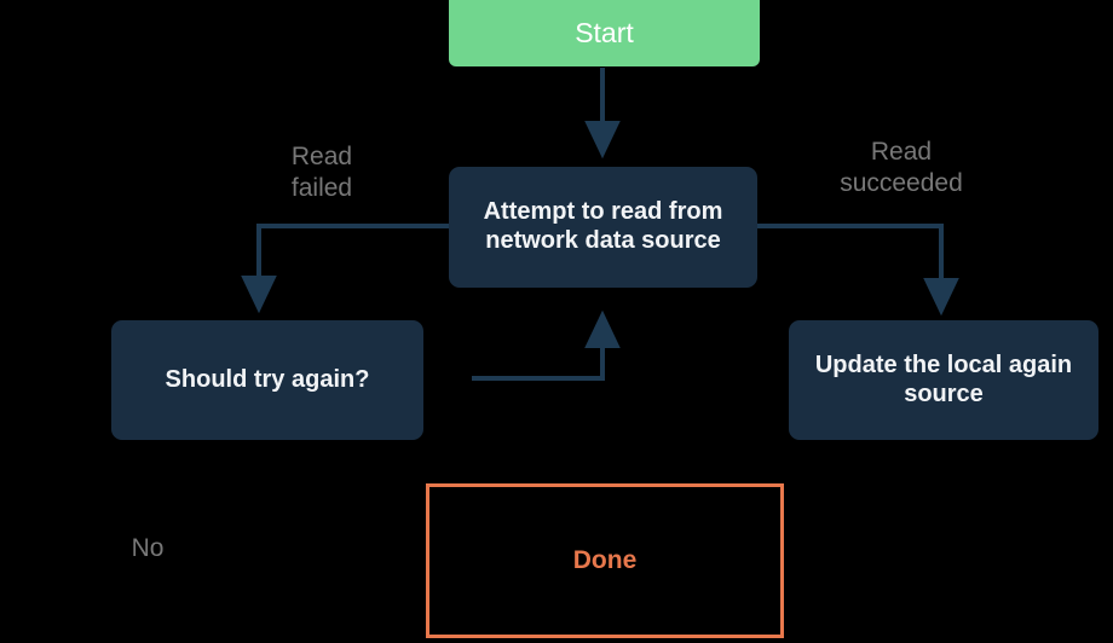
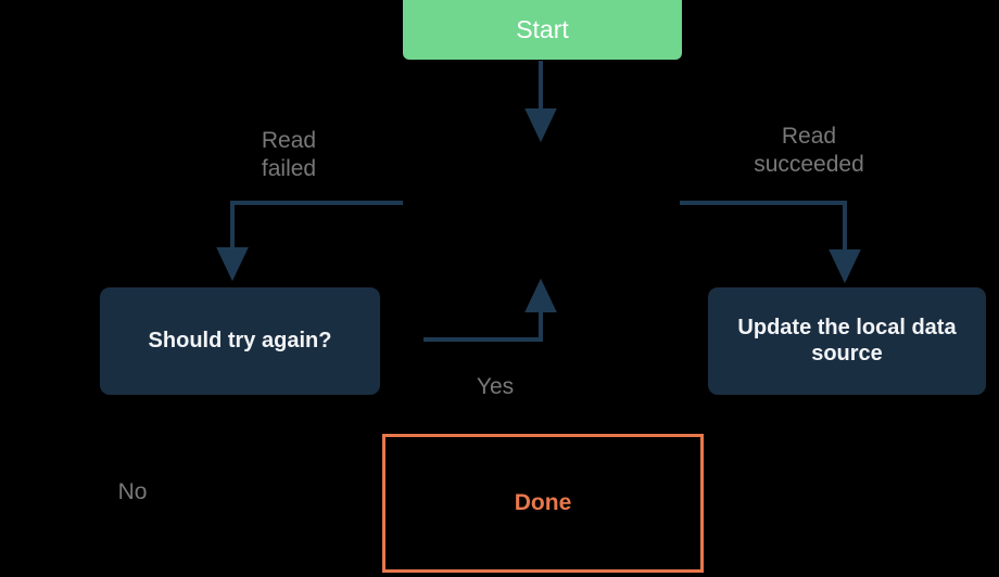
  Start
- Attempt to read from network data source
  Should try again?
- Update the local again source
+ Update the local data source
  Done
  Read
  failed
  Read
  succeeded
+ Yes
  No
